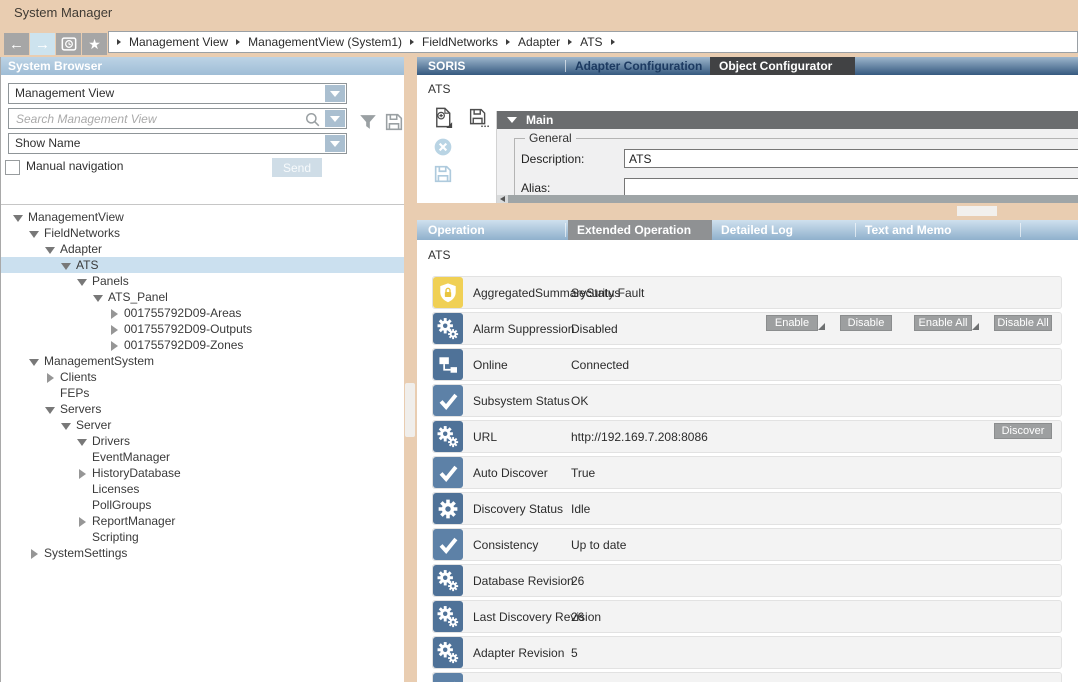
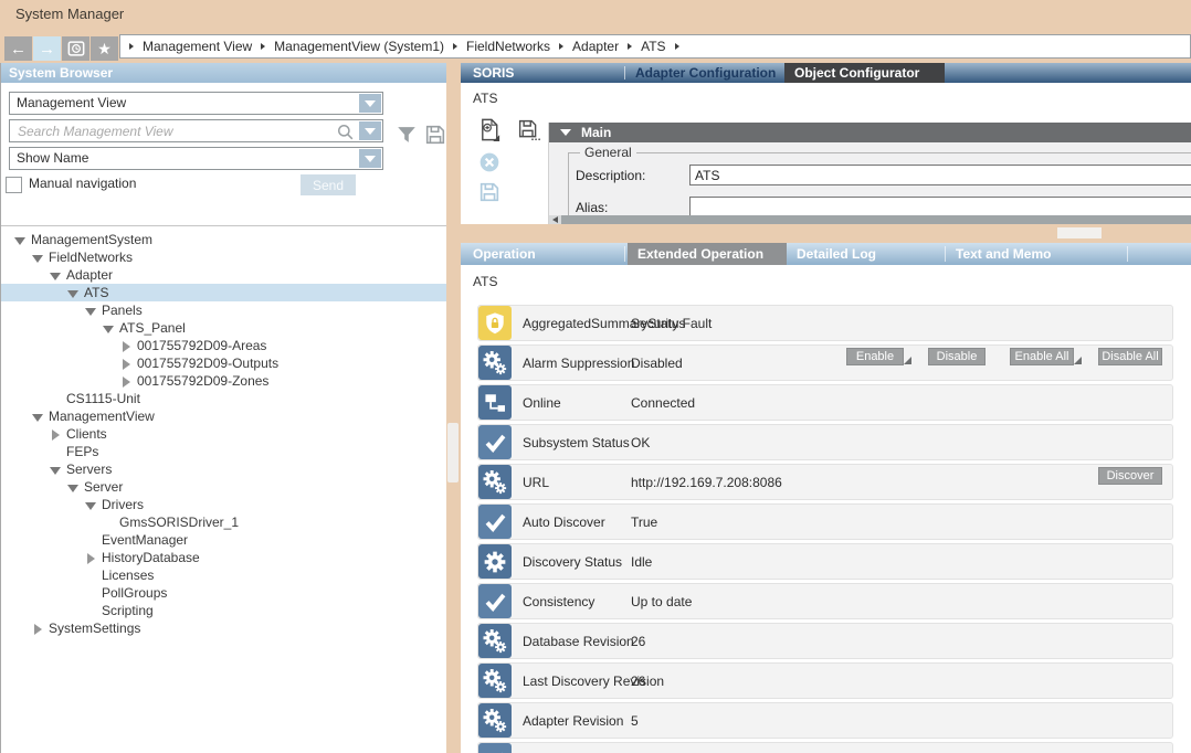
  System Manager
  ←
  →
  ★
  Management View
  ManagementView (System1)
  FieldNetworks
  Adapter
  ATS
  System Browser
  Management View
  Search Management View
  Show Name
  Manual navigation
  Send
- ManagementView
+ ManagementSystem
  FieldNetworks
  Adapter
  ATS
  Panels
  ATS_Panel
  001755792D09-Areas
  001755792D09-Outputs
  001755792D09-Zones
+ CS1115-Unit
- ManagementSystem
+ ManagementView
  Clients
  FEPs
  Servers
  Server
  Drivers
+ GmsSORISDriver_1
  EventManager
  HistoryDatabase
  Licenses
  PollGroups
- ReportManager
  Scripting
  SystemSettings
  SORIS
  Adapter Configuration
  Object Configurator
  ATS
  Main
  General
  Description:
  ATS
  Alias:
  Operation
  Extended Operation
  Detailed Log
  Text and Memo
  ATS
  AggregatedSummaryStatus
  Security Fault
  Alarm Suppression
  Disabled
  Disable All
  Enable All
  Disable
  Enable
  Online
  Connected
  Subsystem Status
  OK
  URL
  http://192.169.7.208:8086
  Discover
  Auto Discover
  True
  Discovery Status
  Idle
  Consistency
  Up to date
  Database Revision
  26
  Last Discovery Revision
  26
  Adapter Revision
  5
